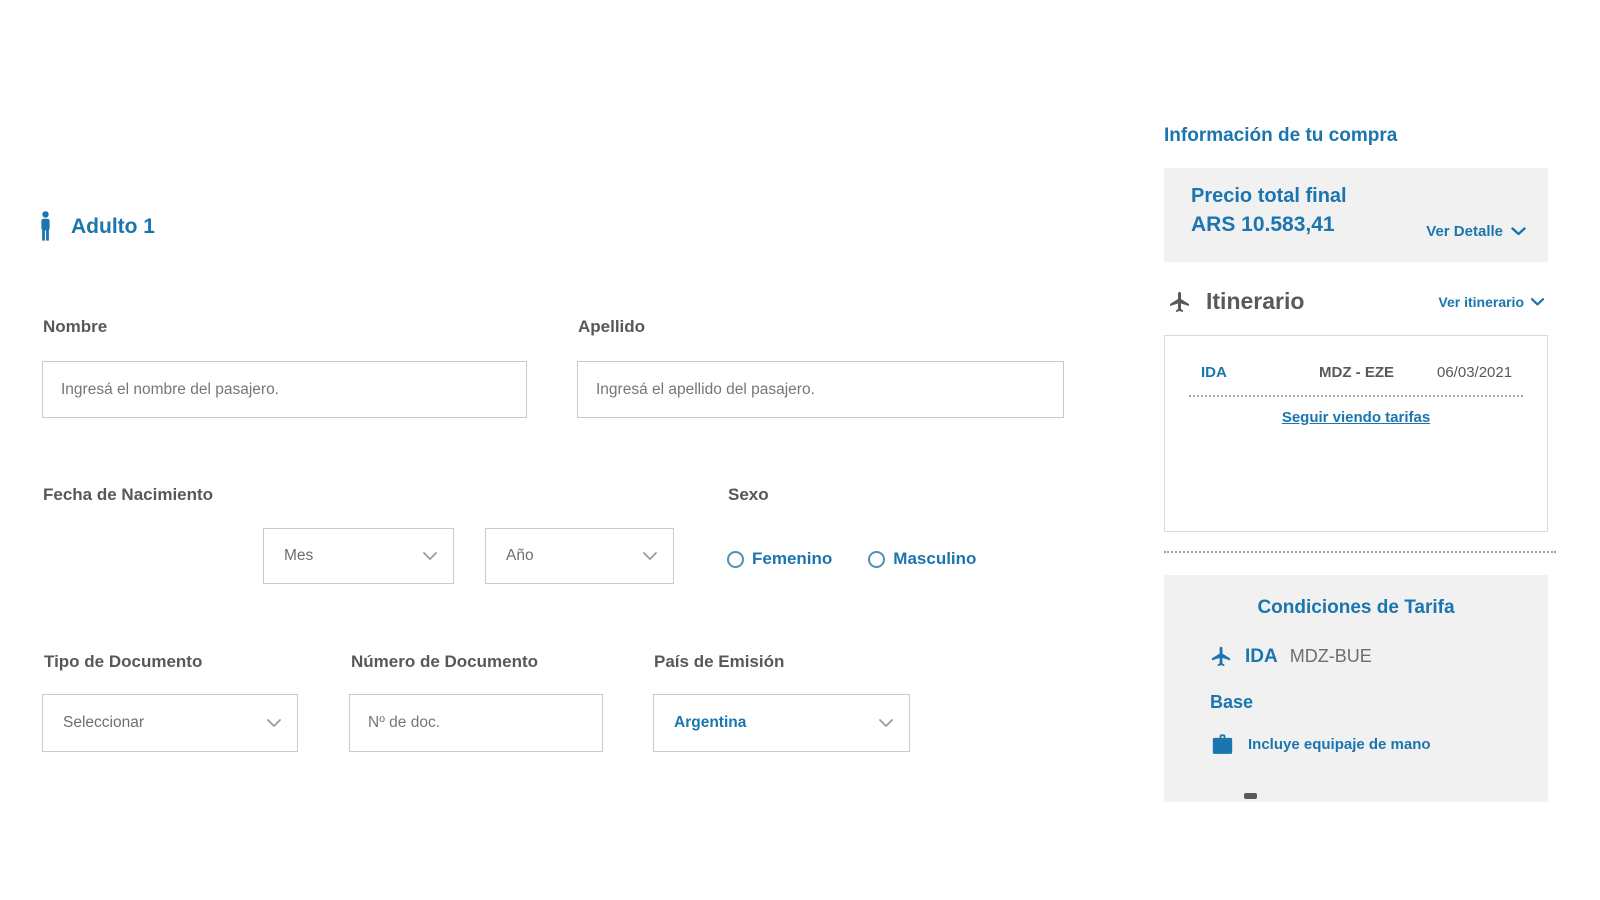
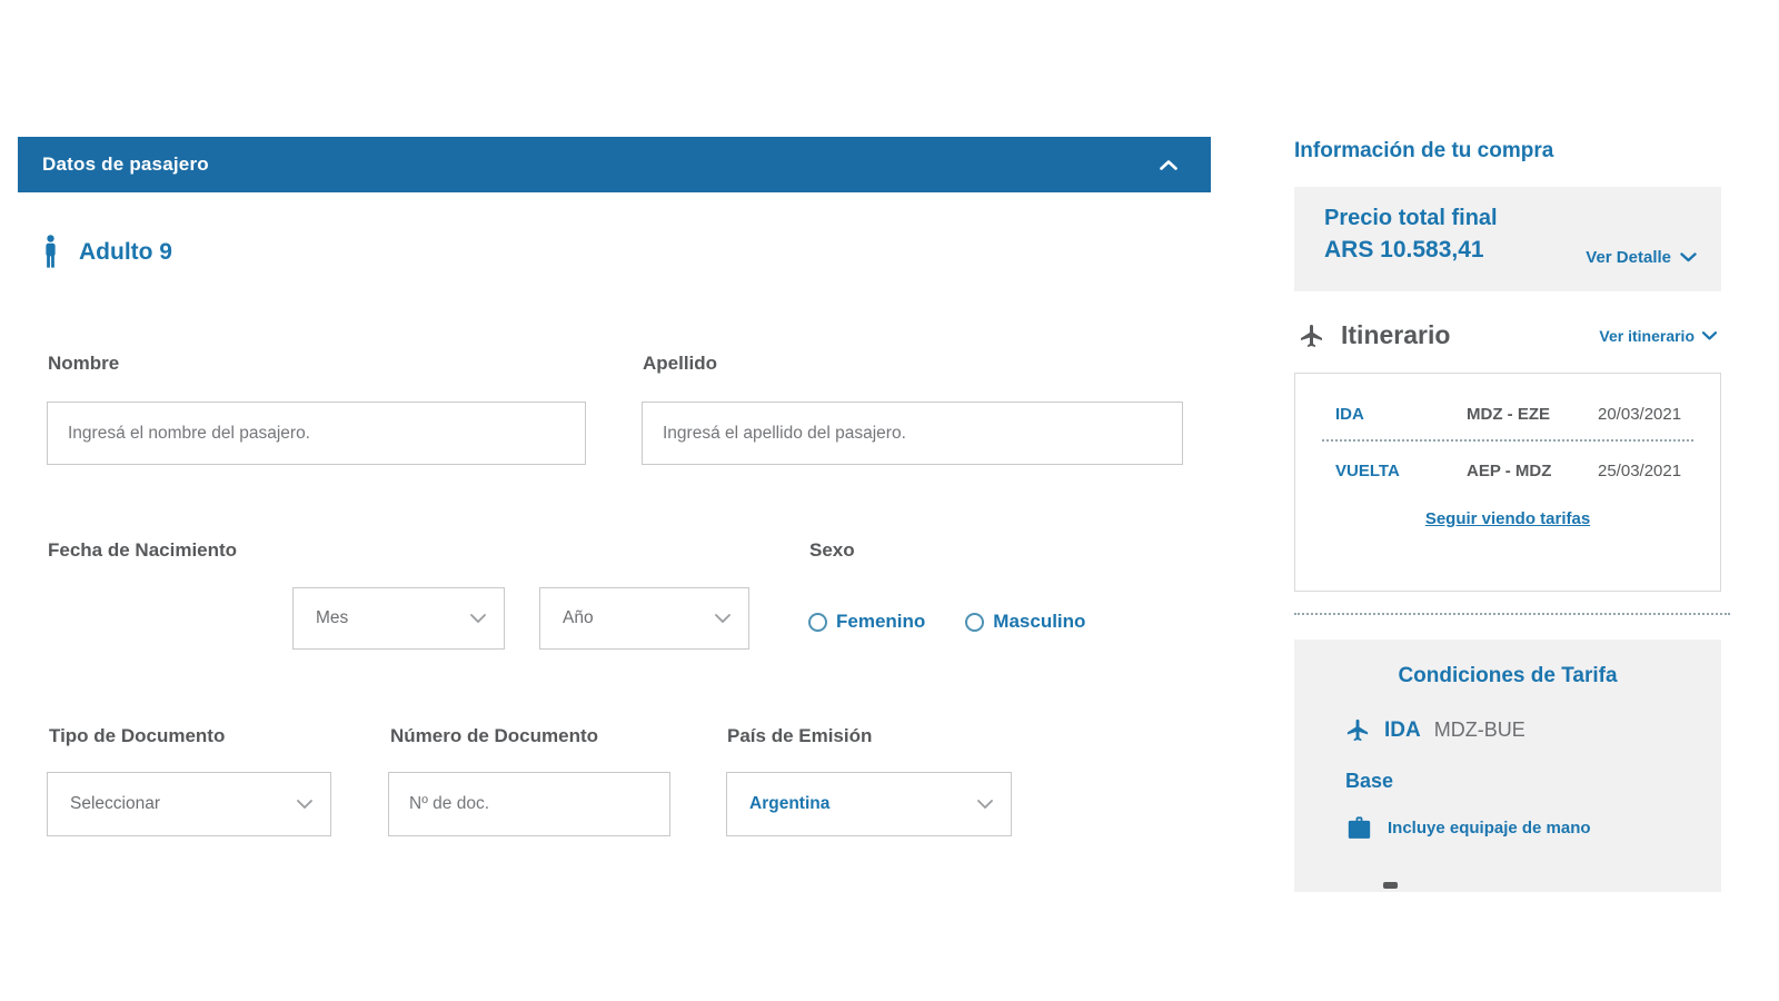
+ Datos de pasajero
- Adulto 1
+ Adulto 9
  Nombre
  Ingresá el nombre del pasajero.
  Apellido
  Ingresá el apellido del pasajero.
  Fecha de Nacimiento
  Mes
  Año
  Sexo
  Femenino
  Masculino
  Tipo de Documento
  Seleccionar
  Número de Documento
  Nº de doc.
  País de Emisión
  Argentina
  Información de tu compra
  Precio total final
  ARS 10.583,41
  Ver Detalle
  Itinerario
  Ver itinerario
  IDA
  MDZ - EZE
- 06/03/2021
+ 20/03/2021
+ VUELTA
+ AEP - MDZ
+ 25/03/2021
  Seguir viendo tarifas
  Condiciones de Tarifa
  IDA
  MDZ-BUE
  Base
  Incluye equipaje de mano
